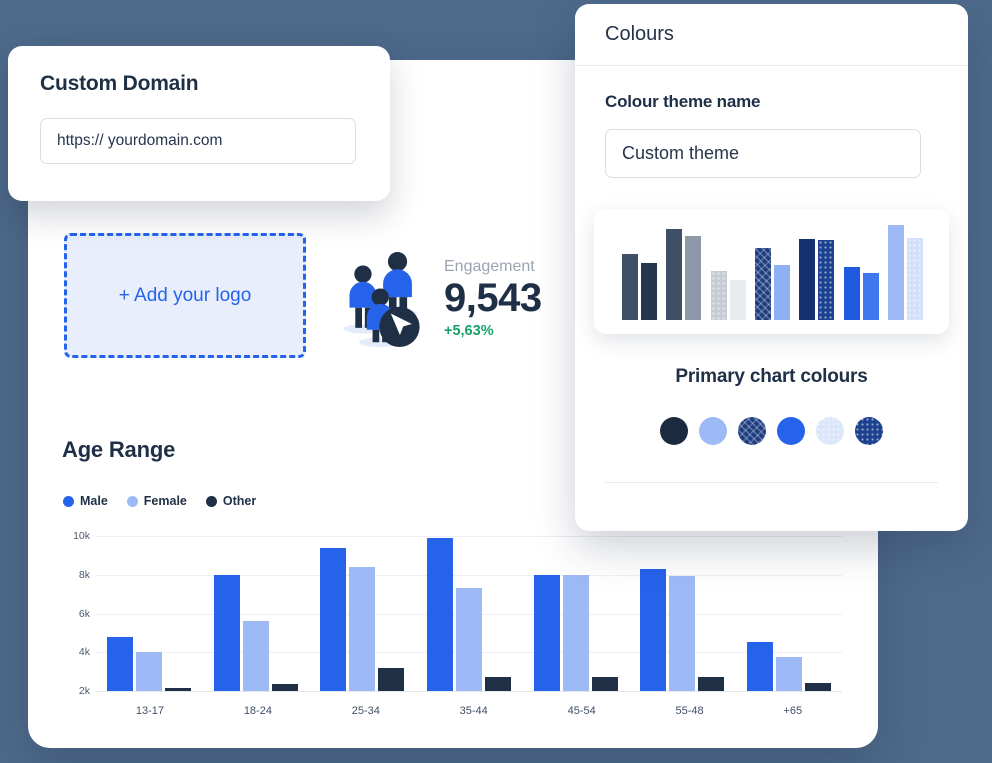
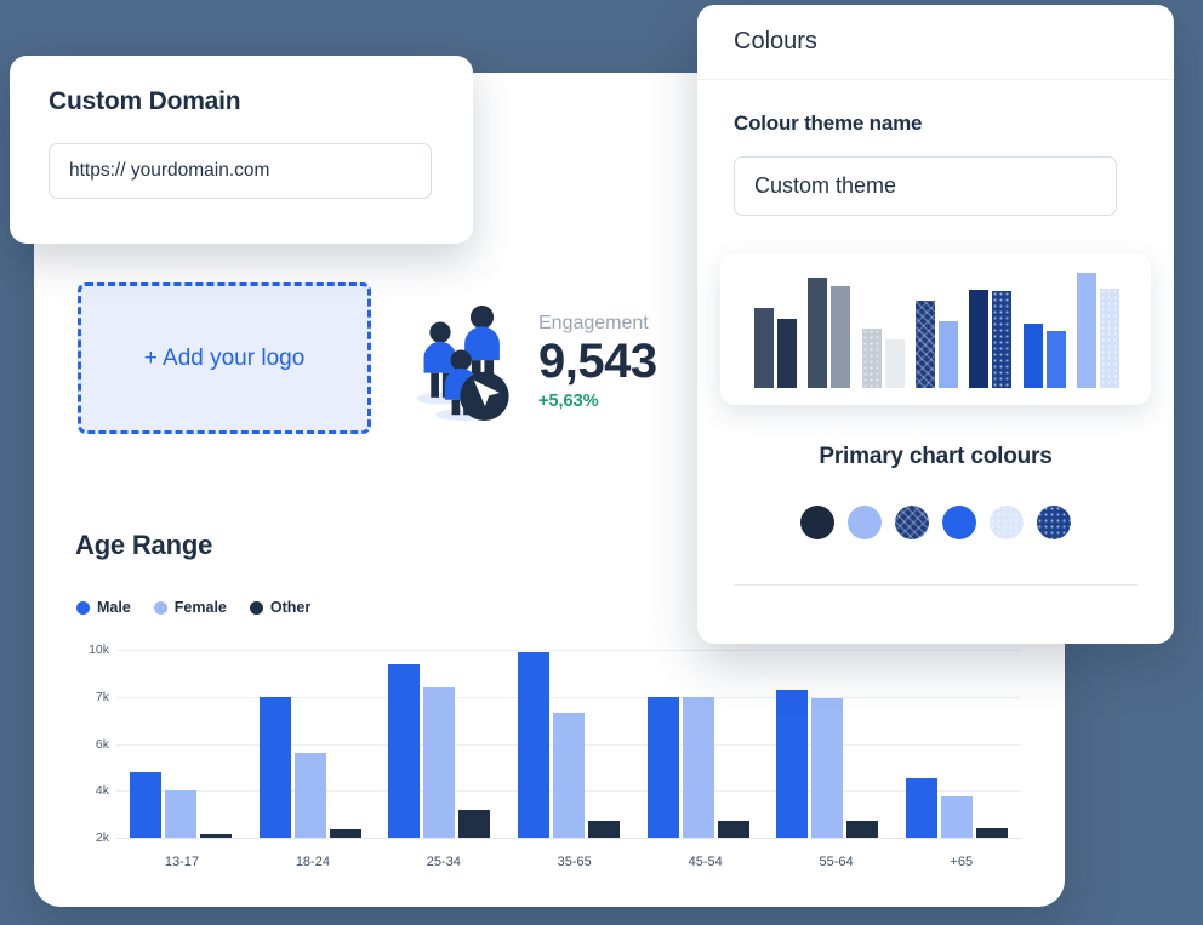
  + Add your logo
  Engagement
  9,543
  +5,63%
  Age Range
  Male
  Female
  Other
  2k
  4k
  6k
- 8k
+ 7k
  10k
  13-17
  18-24
  25-34
- 35-44
+ 35-65
  45-54
- 55-48
+ 55-64
  +65
  Custom Domain
  https:// yourdomain.com
  Colours
  Colour theme name
  Custom theme
  Primary chart colours
